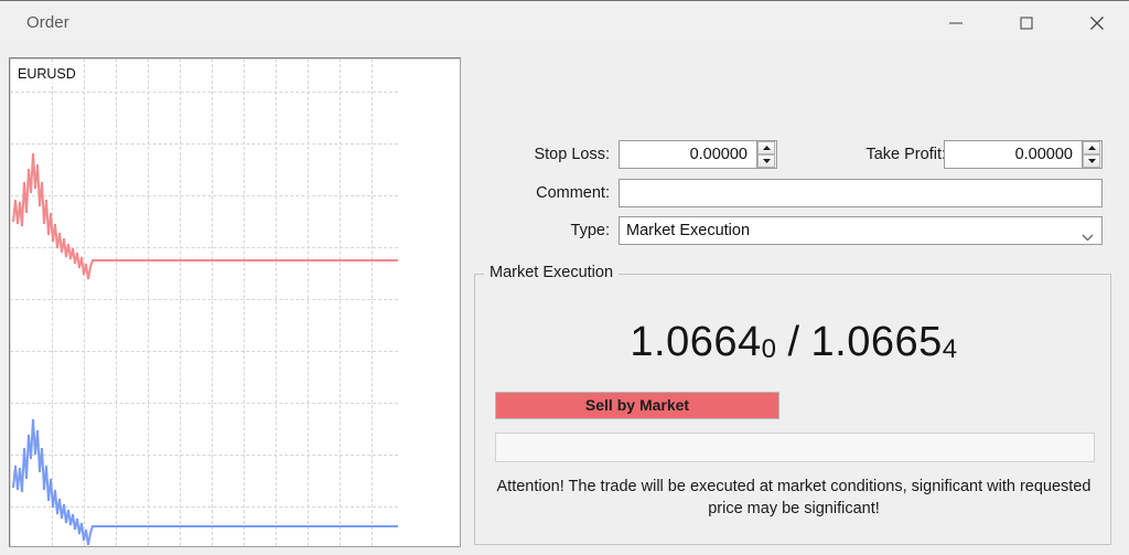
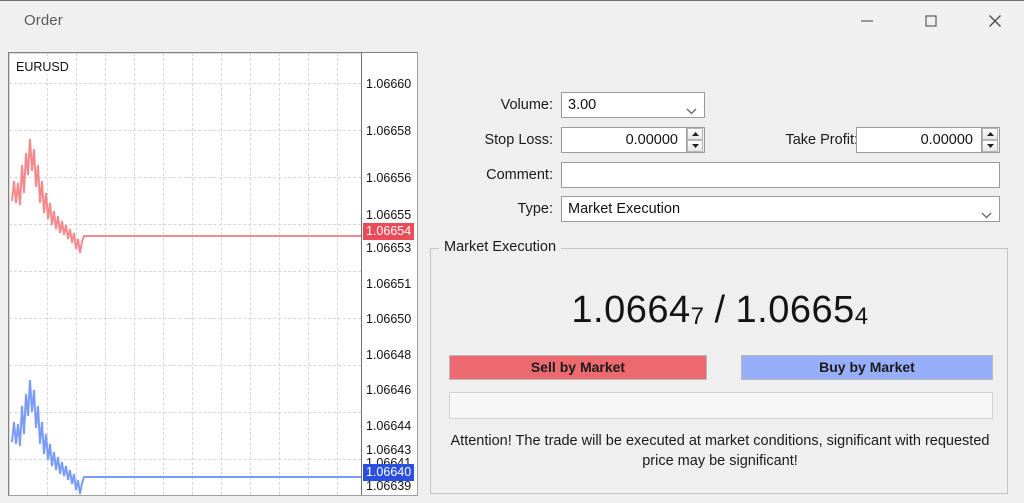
  Order
  EURUSD
+ 1.06660
+ 1.06658
+ 1.06656
+ 1.06655
+ 1.06654
+ 1.06653
+ 1.06651
+ 1.06650
+ 1.06648
+ 1.06646
+ 1.06644
+ 1.06643
+ 1.06641
+ 1.06640
+ 1.06639
+ Volume:
+ 3.00
  Stop Loss:
  0.00000
  Take Profit
  0.00000
  Comment:
  Type:
  Market Execution
  Market Execution
- 1.06640 / 1.06654
+ 1.06647 / 1.06654
  Sell by Market
+ Buy by Market
  Attention! The trade will be executed at market conditions, significant with requested price may be significant!
